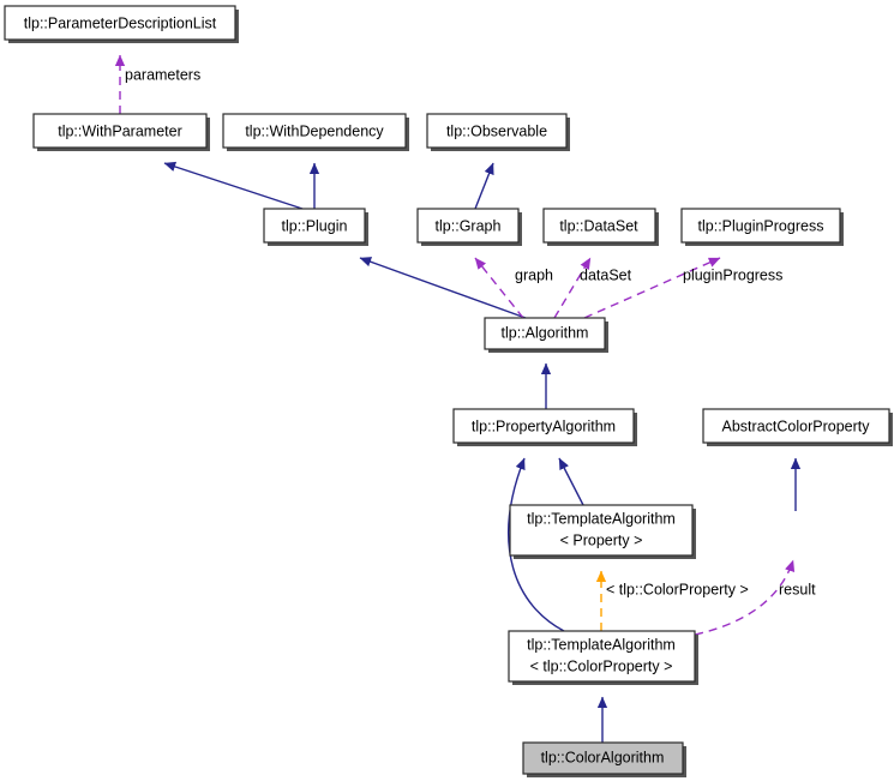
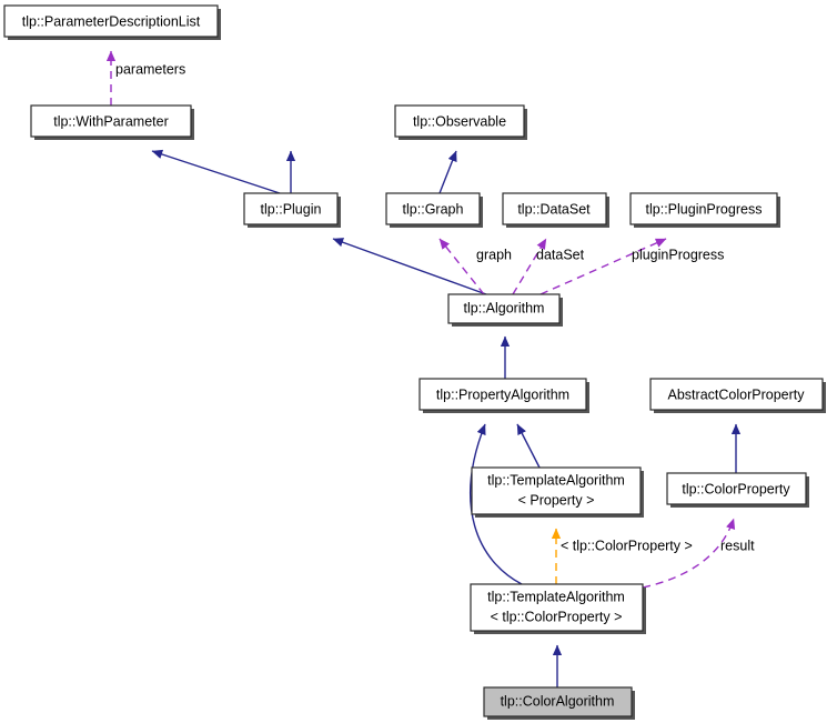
  parameters
  graph
  dataSet
  pluginProgress
  < tlp::ColorProperty >
  result
  tlp::ParameterDescriptionList
  tlp::WithParameter
- tlp::WithDependency
  tlp::Observable
  tlp::Plugin
  tlp::Graph
  tlp::DataSet
  tlp::PluginProgress
  tlp::Algorithm
  tlp::PropertyAlgorithm
  AbstractColorProperty
  tlp::TemplateAlgorithm
  < Property >
+ tlp::ColorProperty
  tlp::TemplateAlgorithm
  < tlp::ColorProperty >
  tlp::ColorAlgorithm
